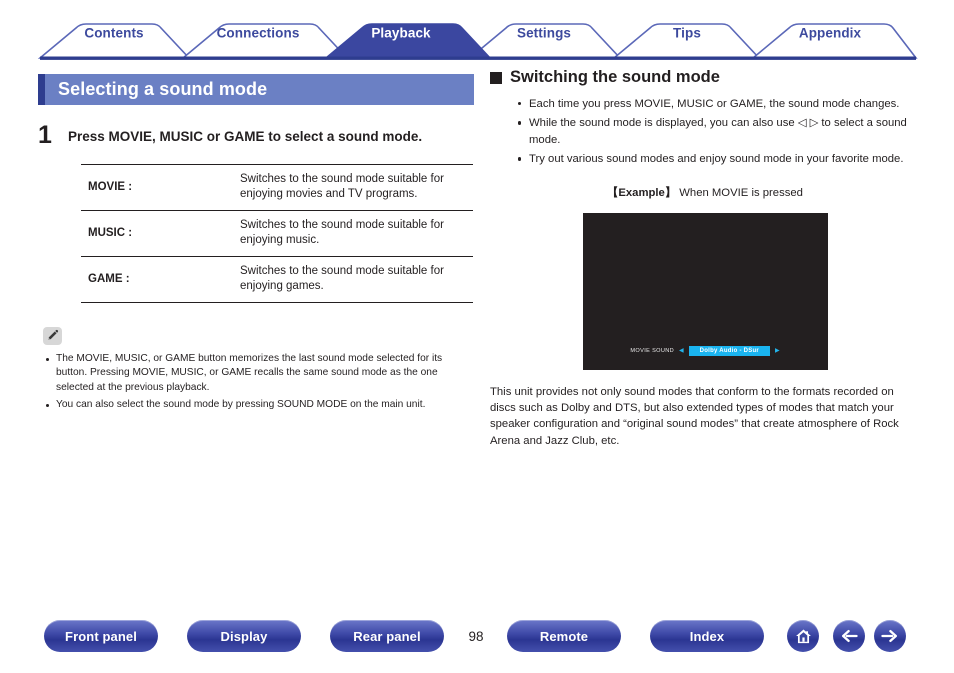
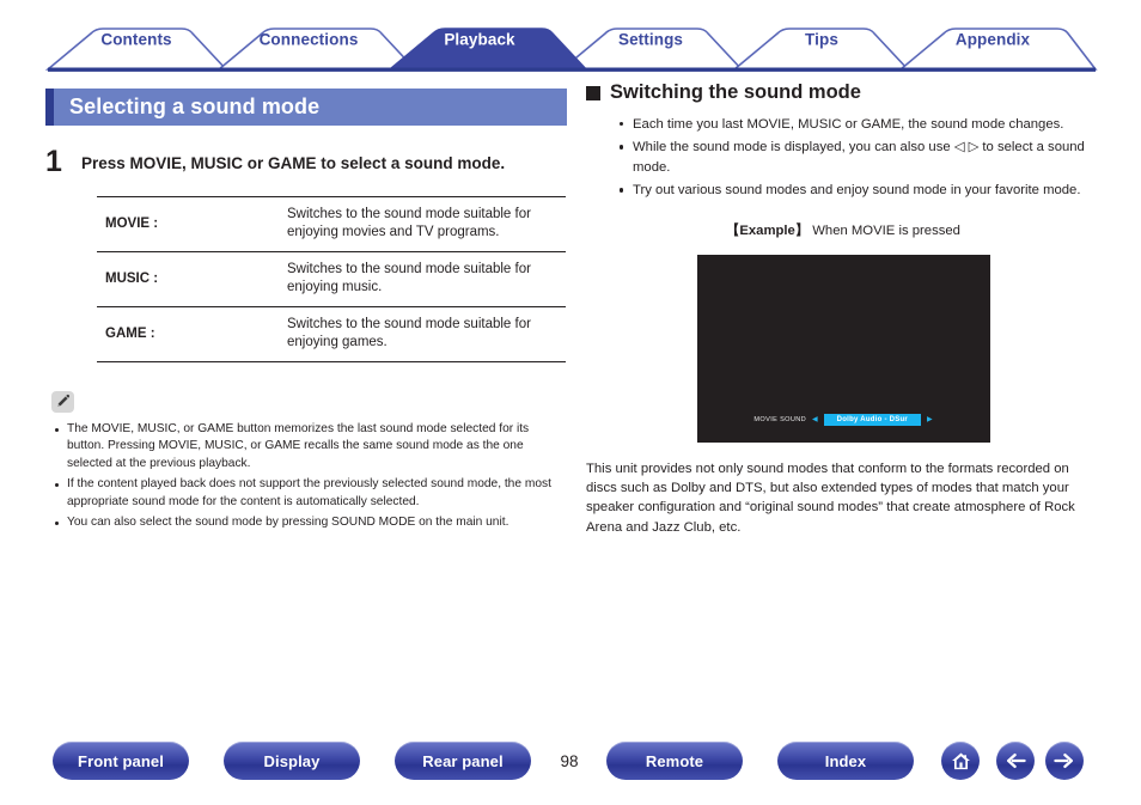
  Contents
  Connections
  Playback
  Settings
  Tips
  Appendix
  Selecting a sound mode
  1
  Press MOVIE, MUSIC or GAME to select a sound mode.
  MOVIE :	Switches to the sound mode suitable for enjoying movies and TV programs.
  MUSIC :	Switches to the sound mode suitable for enjoying music.
  GAME :	Switches to the sound mode suitable for enjoying games.
  The MOVIE, MUSIC, or GAME button memorizes the last sound mode selected for its button. Pressing MOVIE, MUSIC, or GAME recalls the same sound mode as the one selected at the previous playback.
+ If the content played back does not support the previously selected sound mode, the most appropriate sound mode for the content is automatically selected.
  You can also select the sound mode by pressing SOUND MODE on the main unit.
  Switching the sound mode
- Each time you press MOVIE, MUSIC or GAME, the sound mode changes.
+ Each time you last MOVIE, MUSIC or GAME, the sound mode changes.
  While the sound mode is displayed, you can also use ◁ ▷ to select a sound mode.
  Try out various sound modes and enjoy sound mode in your favorite mode.
  【Example】 When MOVIE is pressed
  This unit provides not only sound modes that conform to the formats recorded on discs such as Dolby and DTS, but also extended types of modes that match your speaker configuration and “original sound modes” that create atmosphere of Rock Arena and Jazz Club, etc.
  Front panel
  Display
  Rear panel
  98
  Remote
  Index
